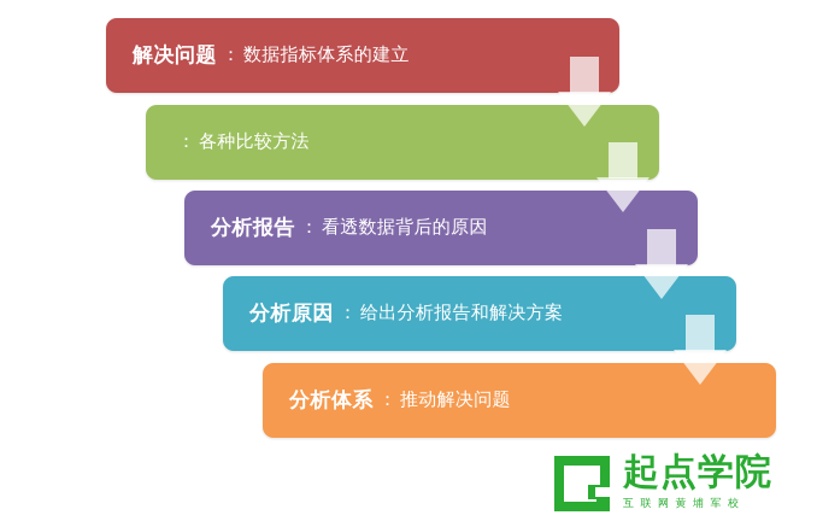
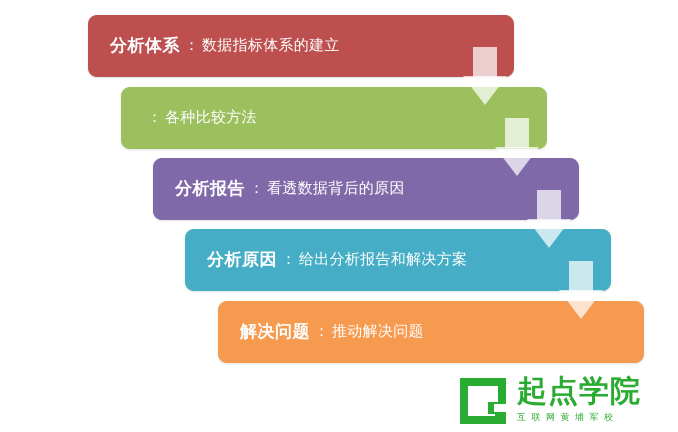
- 解决问题
+ 分析体系
  ：
  数据指标体系的建立
  ：
  各种比较方法
  分析报告
  ：
  看透数据背后的原因
  分析原因
  ：
  给出分析报告和解决方案
- 分析体系
+ 解决问题
  ：
  推动解决问题
  起点学院
  互联网黄埔军校
